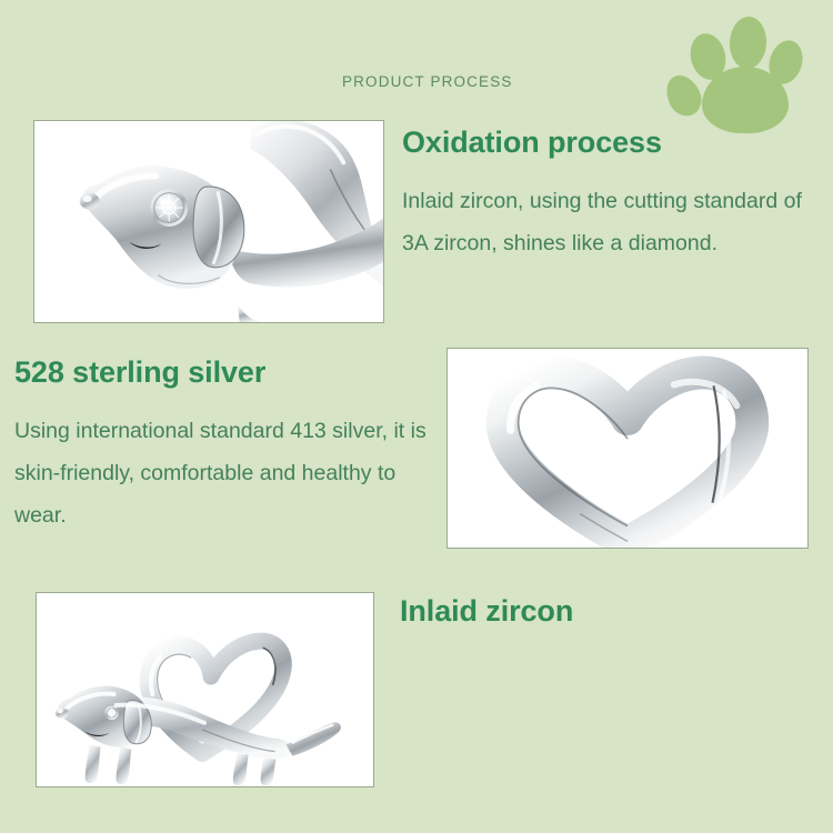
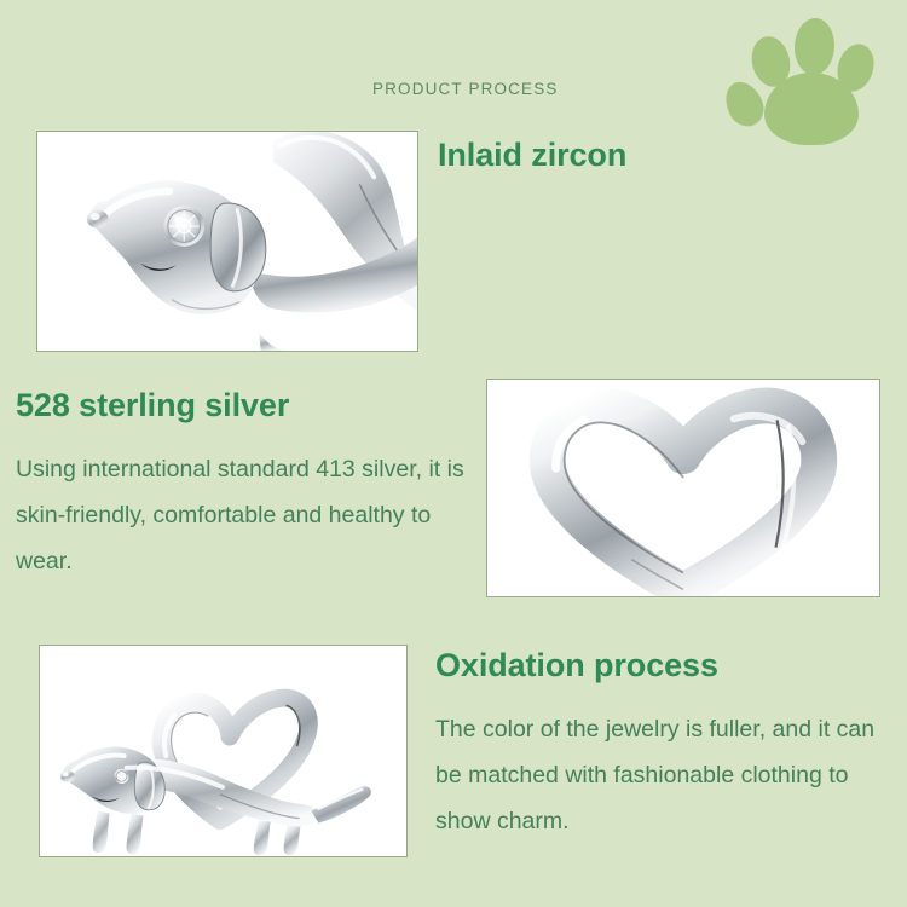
  PRODUCT PROCESS
- Oxidation process
+ Inlaid zircon
- Inlaid zircon, using the cutting standard of 3A zircon, shines like a diamond.
  528 sterling silver
  Using international standard 413 silver, it is skin-friendly, comfortable and healthy to wear.
- Inlaid zircon
+ Oxidation process
+ The color of the jewelry is fuller, and it can be matched with fashionable clothing to show charm.
